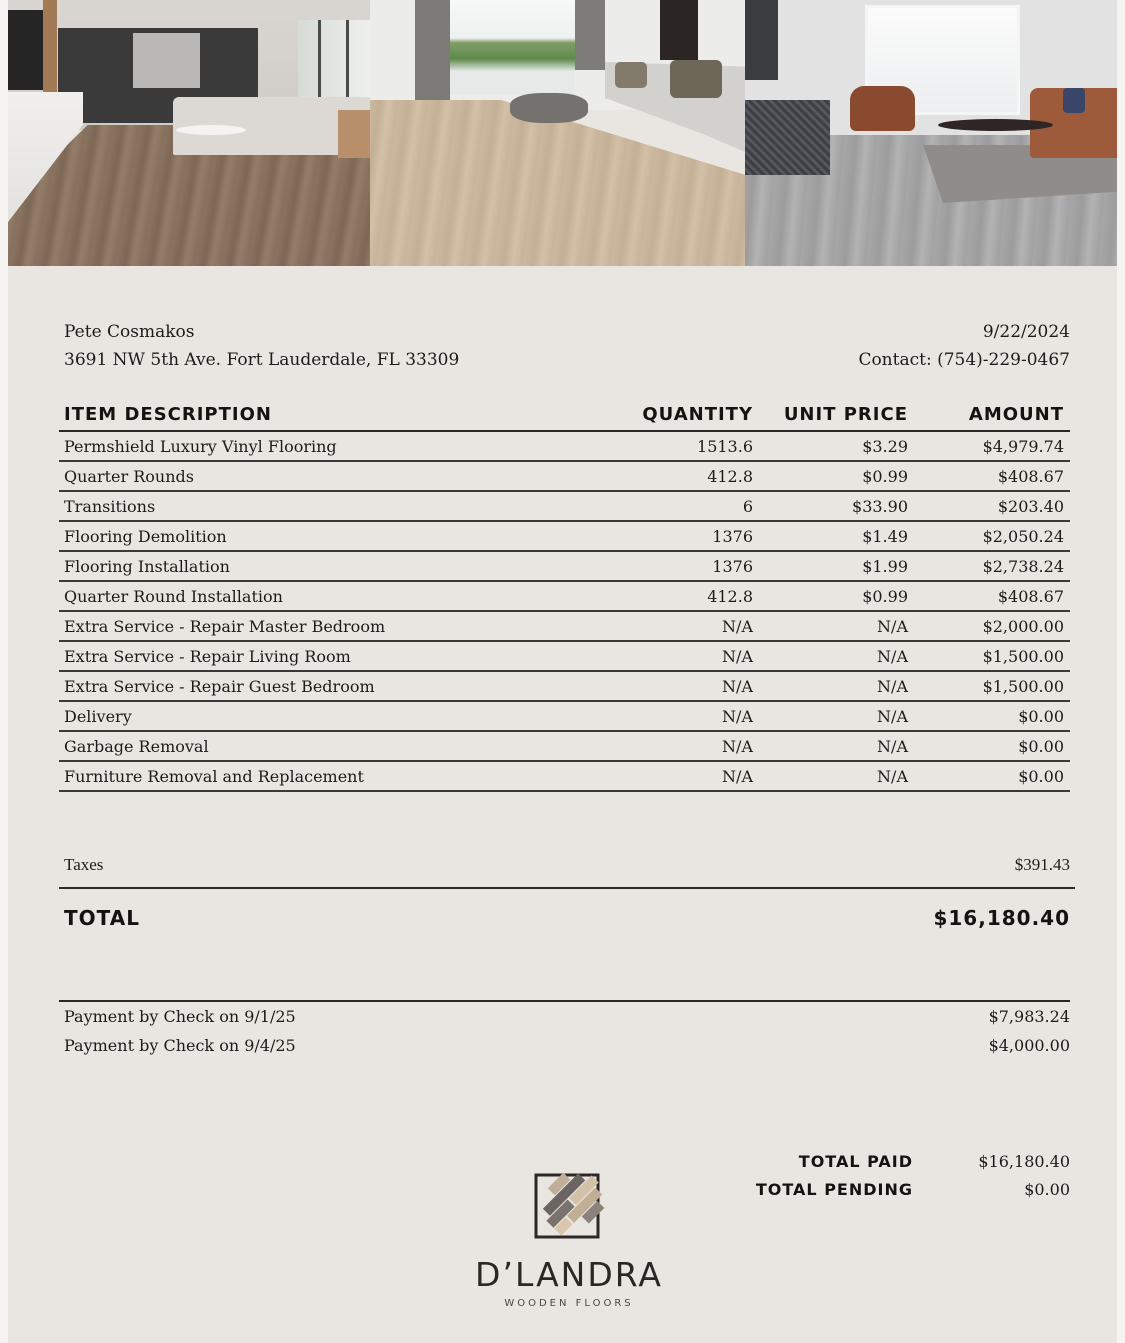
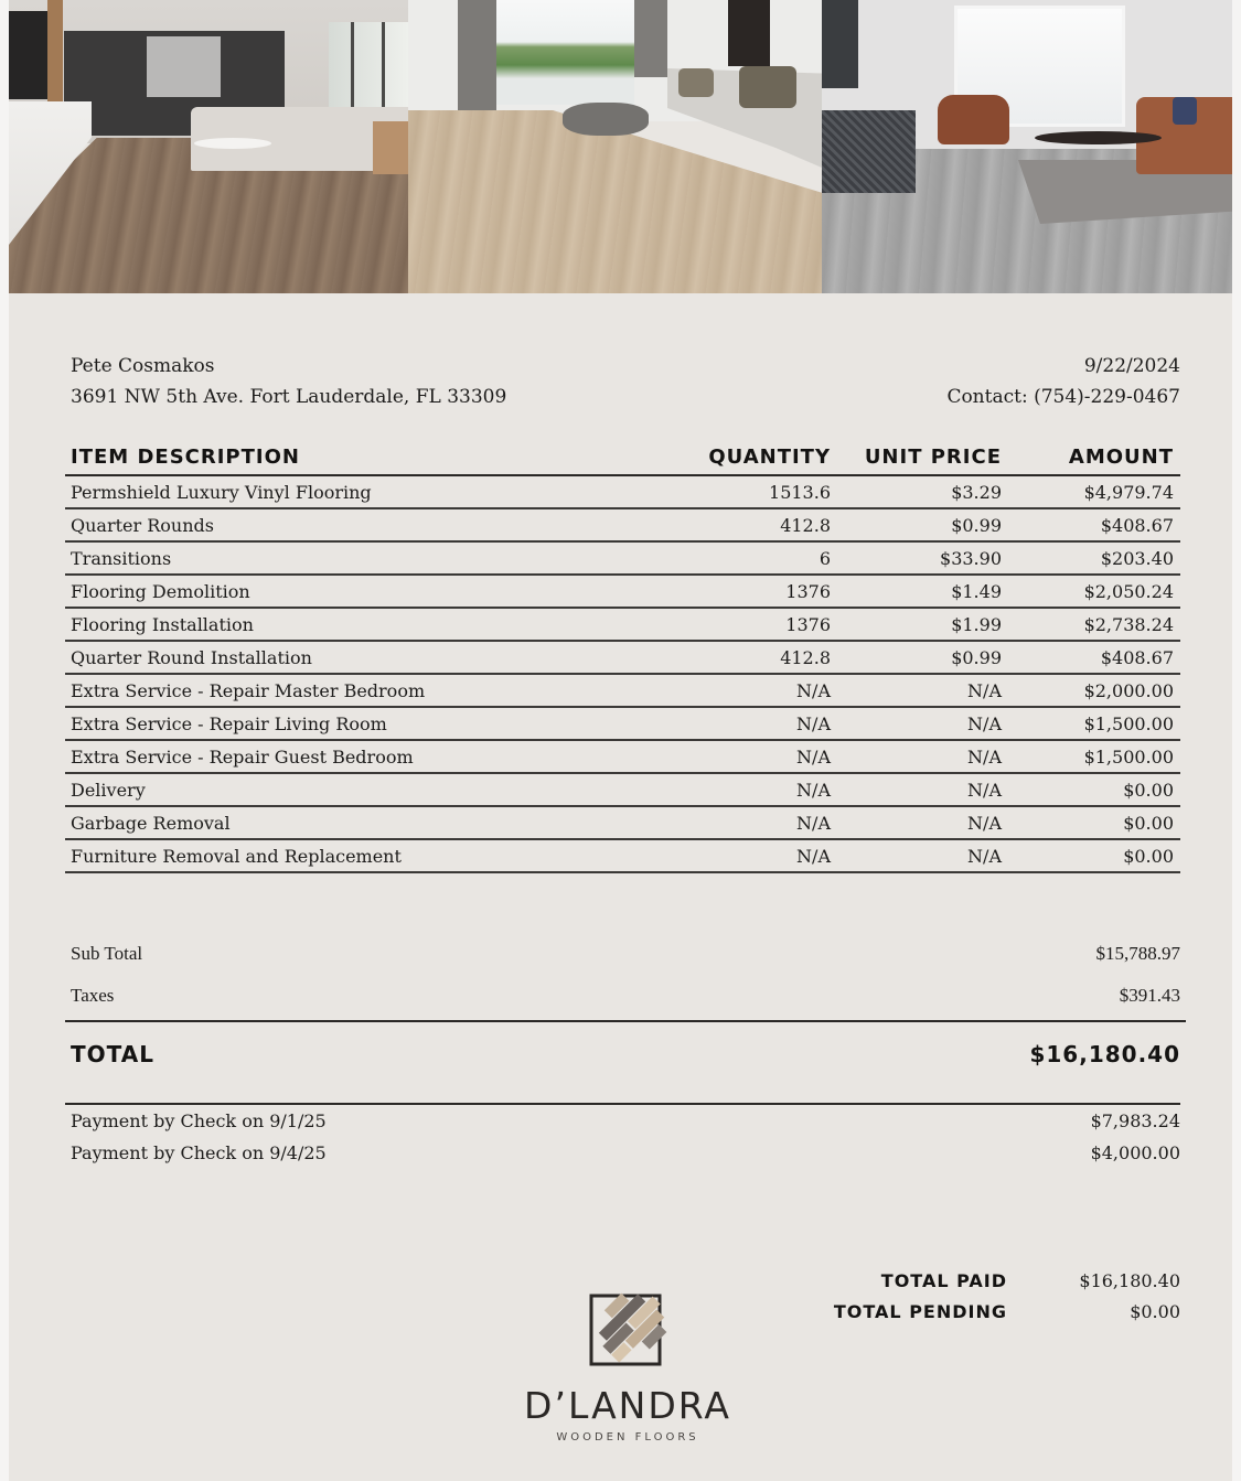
  Pete Cosmakos
  3691 NW 5th Ave. Fort Lauderdale, FL 33309
  9/22/2024
  Contact: (754)-229-0467
  ITEM DESCRIPTION
  QUANTITY
  UNIT PRICE
  AMOUNT
  Permshield Luxury Vinyl Flooring
  1513.6
  $3.29
  $4,979.74
  Quarter Rounds
  412.8
  $0.99
  $408.67
  Transitions
  6
  $33.90
  $203.40
  Flooring Demolition
  1376
  $1.49
  $2,050.24
  Flooring Installation
  1376
  $1.99
  $2,738.24
  Quarter Round Installation
  412.8
  $0.99
  $408.67
  Extra Service - Repair Master Bedroom
  N/A
  N/A
  $2,000.00
  Extra Service - Repair Living Room
  N/A
  N/A
  $1,500.00
  Extra Service - Repair Guest Bedroom
  N/A
  N/A
  $1,500.00
  Delivery
  N/A
  N/A
  $0.00
  Garbage Removal
  N/A
  N/A
  $0.00
  Furniture Removal and Replacement
  N/A
  N/A
  $0.00
+ Sub Total
+ $15,788.97
  Taxes
  $391.43
  TOTAL
  $16,180.40
  Payment by Check on 9/1/25
  $7,983.24
  Payment by Check on 9/4/25
  $4,000.00
  TOTAL PAID
  $16,180.40
  TOTAL PENDING
  $0.00
  D’LANDRA
  WOODEN FLOORS
